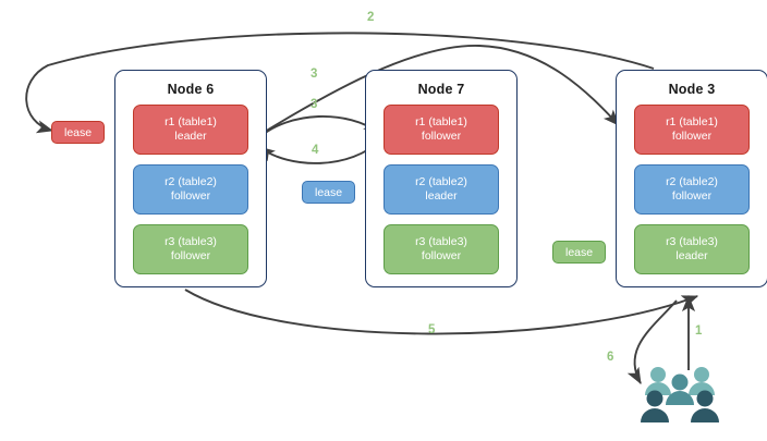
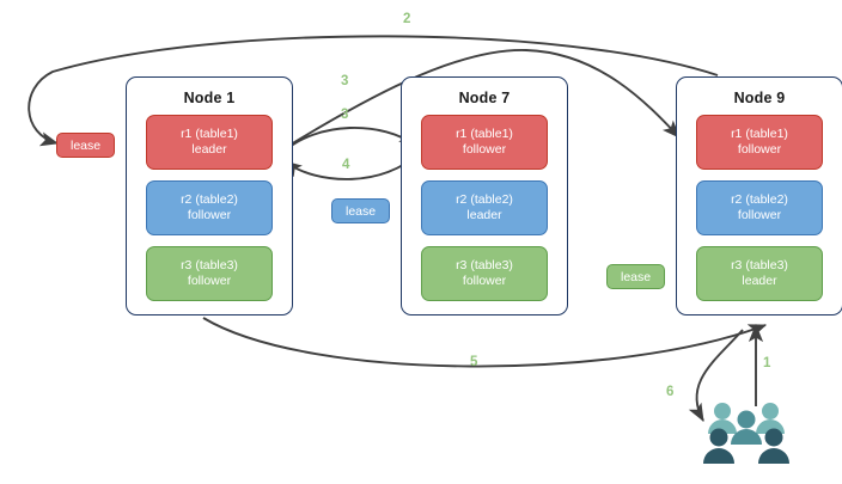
  2
  3
  3
  4
  5
  1
  6
  lease
  lease
  lease
- Node 6
+ Node 1
  r1 (table1)
  leader
  r2 (table2)
  follower
  r3 (table3)
  follower
  Node 7
  r1 (table1)
  follower
  r2 (table2)
  leader
  r3 (table3)
  follower
- Node 3
+ Node 9
  r1 (table1)
  follower
  r2 (table2)
  follower
  r3 (table3)
  leader
